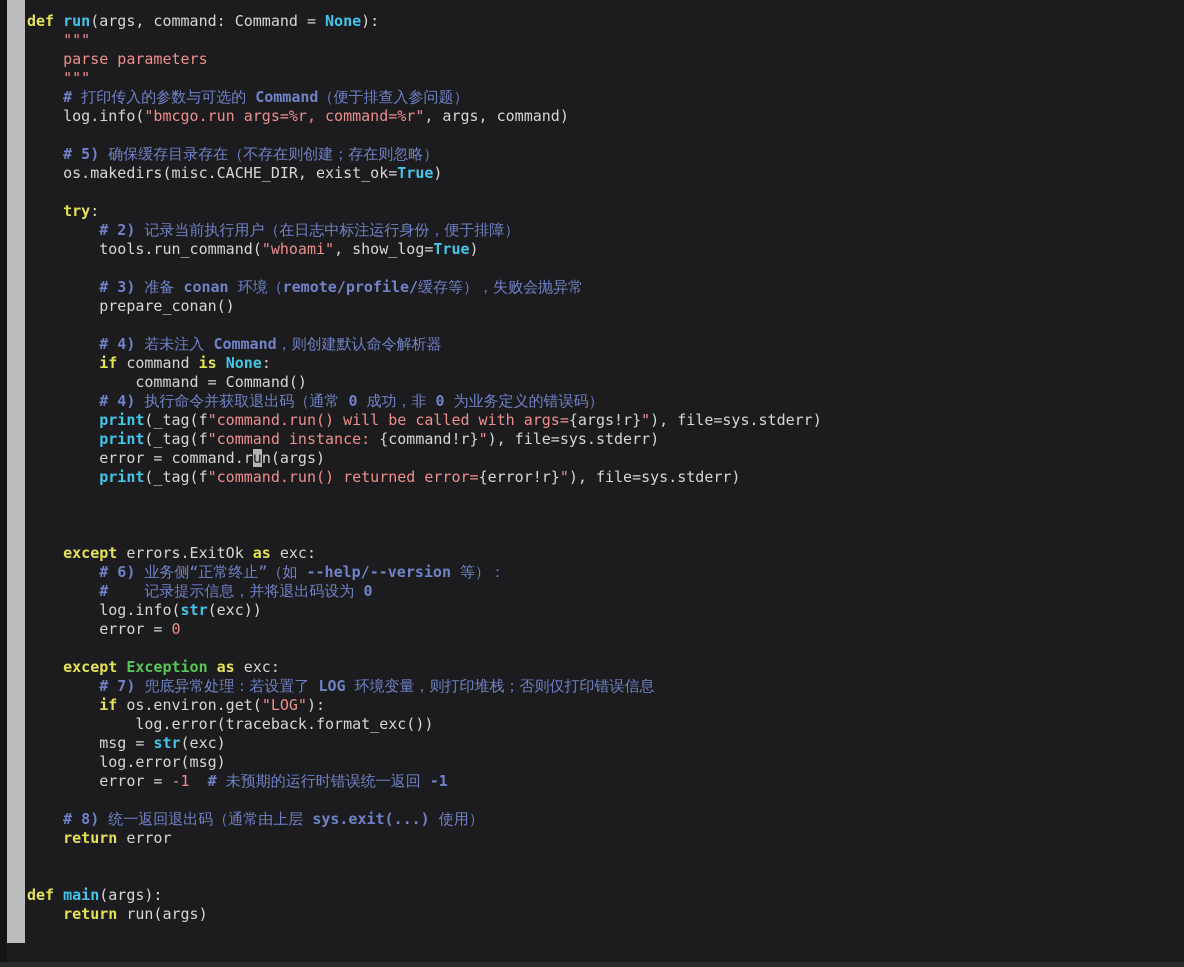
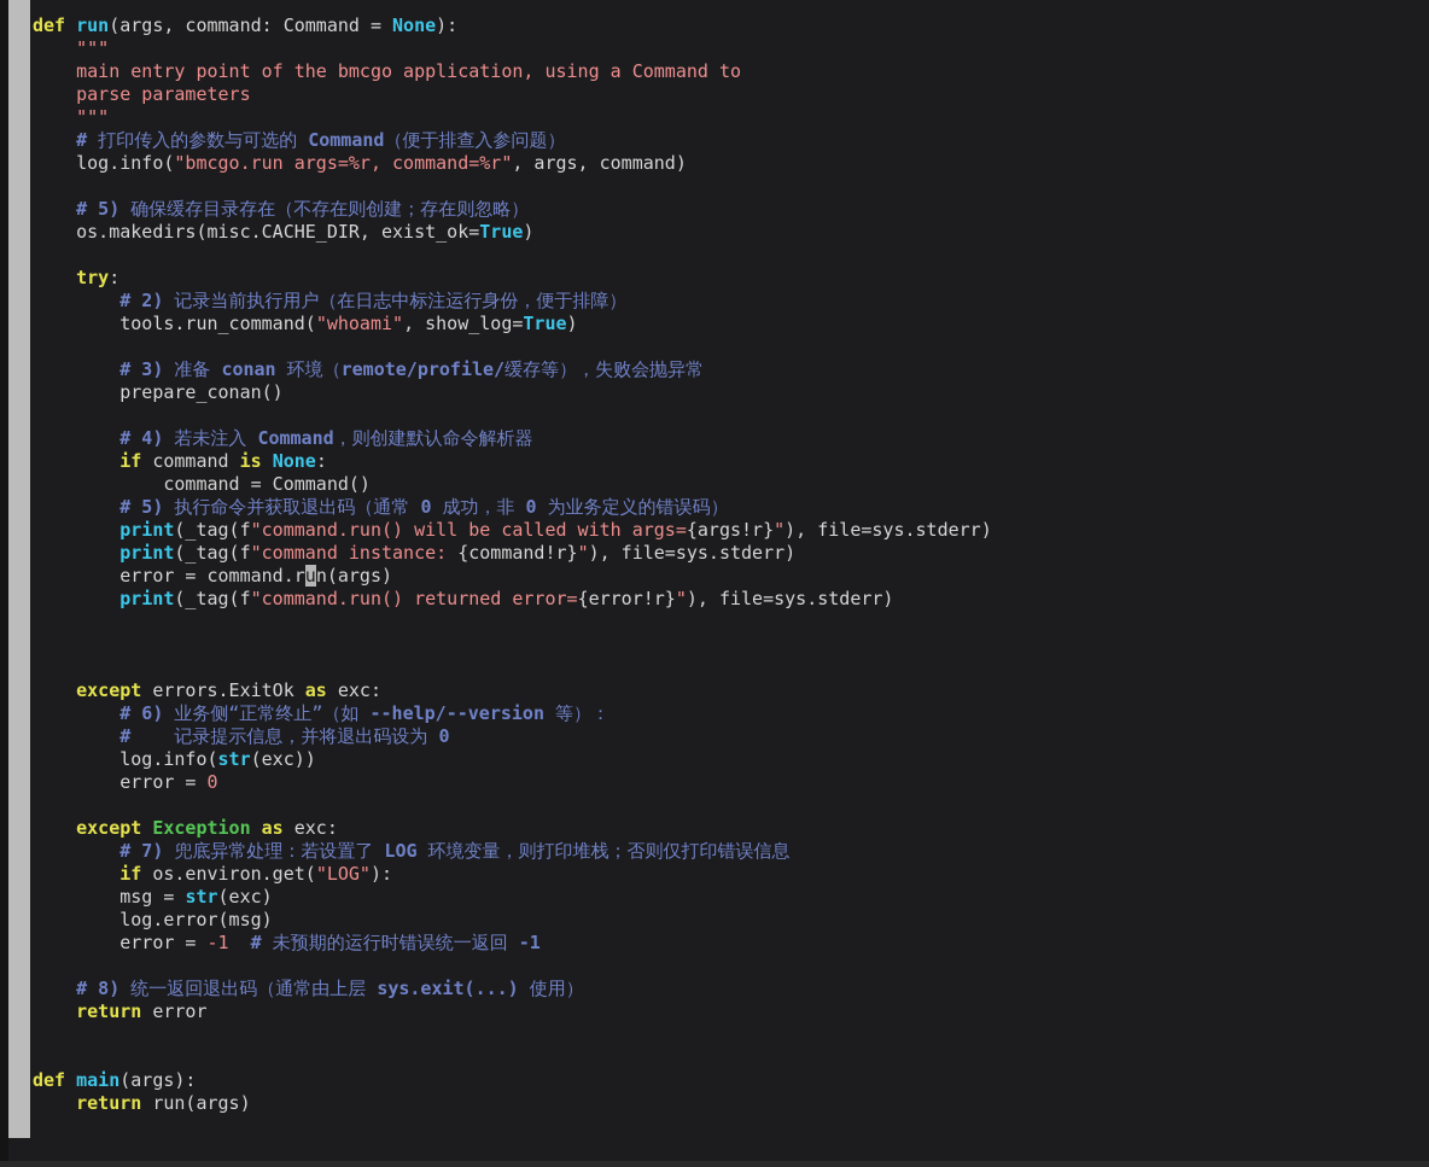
  def run(args, command: Command = None):
  """
+ main entry point of the bmcgo application, using a Command to
  parse parameters
  """
  # 打印传入的参数与可选的 Command（便于排查入参问题）
  log.info("bmcgo.run args=%r, command=%r", args, command)
  # 5) 确保缓存目录存在（不存在则创建；存在则忽略）
  os.makedirs(misc.CACHE_DIR, exist_ok=True)
  try:
  # 2) 记录当前执行用户（在日志中标注运行身份，便于排障）
  tools.run_command("whoami", show_log=True)
  # 3) 准备 conan 环境（remote/profile/缓存等），失败会抛异常
  prepare_conan()
  # 4) 若未注入 Command，则创建默认命令解析器
  if command is None:
  command = Command()
- # 4) 执行命令并获取退出码（通常 0 成功，非 0 为业务定义的错误码）
+ # 5) 执行命令并获取退出码（通常 0 成功，非 0 为业务定义的错误码）
  print(_tag(f"command.run() will be called with args={args!r}"), file=sys.stderr)
  print(_tag(f"command instance: {command!r}"), file=sys.stderr)
  error = command.run(args)
  print(_tag(f"command.run() returned error={error!r}"), file=sys.stderr)
  except errors.ExitOk as exc:
  # 6) 业务侧“正常终止”（如 --help/--version 等）：
  # 记录提示信息，并将退出码设为 0
  log.info(str(exc))
  error = 0
  except Exception as exc:
  # 7) 兜底异常处理：若设置了 LOG 环境变量，则打印堆栈；否则仅打印错误信息
  if os.environ.get("LOG"):
- log.error(traceback.format_exc())
  msg = str(exc)
  log.error(msg)
  error = -1 # 未预期的运行时错误统一返回 -1
  # 8) 统一返回退出码（通常由上层 sys.exit(...) 使用）
  return error
  def main(args):
  return run(args)
